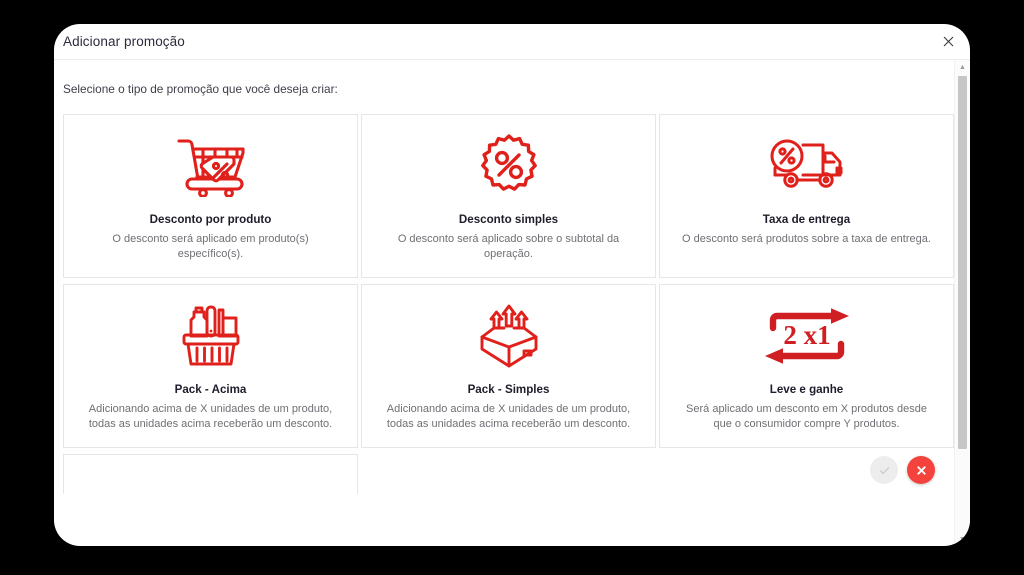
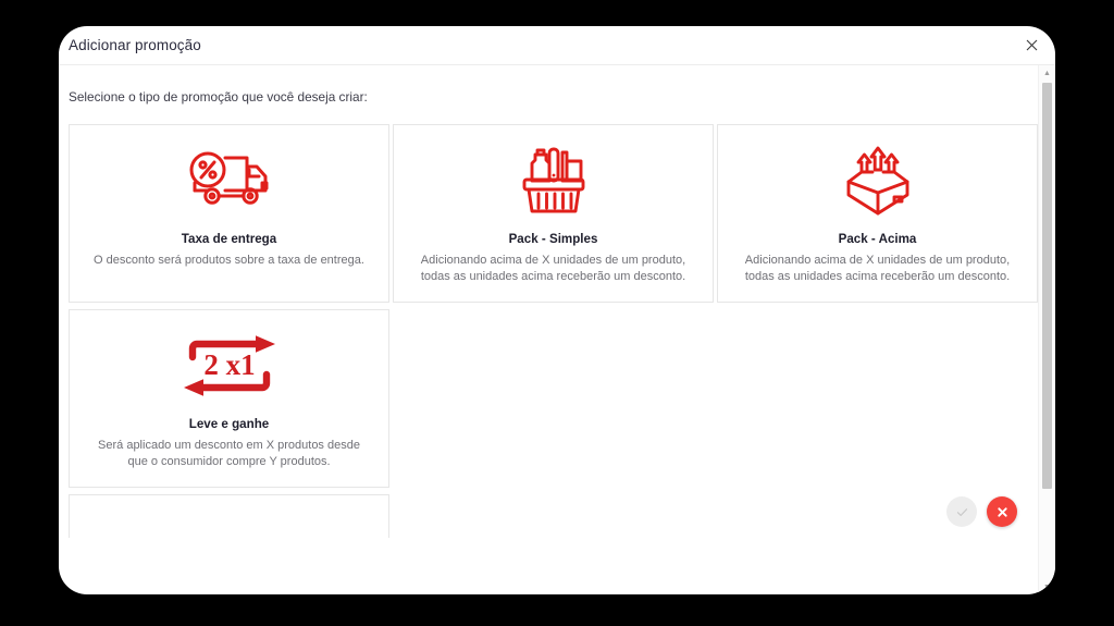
  Adicionar promoção
  Selecione o tipo de promoção que você deseja criar:
- Desconto por produto
- O desconto será aplicado em produto(s) específico(s).
- Desconto simples
- O desconto será aplicado sobre o subtotal da operação.
  Taxa de entrega
  O desconto será produtos sobre a taxa de entrega.
- Pack - Acima
+ Pack - Simples
  Adicionando acima de X unidades de um produto, todas as unidades acima receberão um desconto.
- Pack - Simples
+ Pack - Acima
  Adicionando acima de X unidades de um produto, todas as unidades acima receberão um desconto.
  2 x1
  Leve e ganhe
  Será aplicado um desconto em X produtos desde que o consumidor compre Y produtos.
